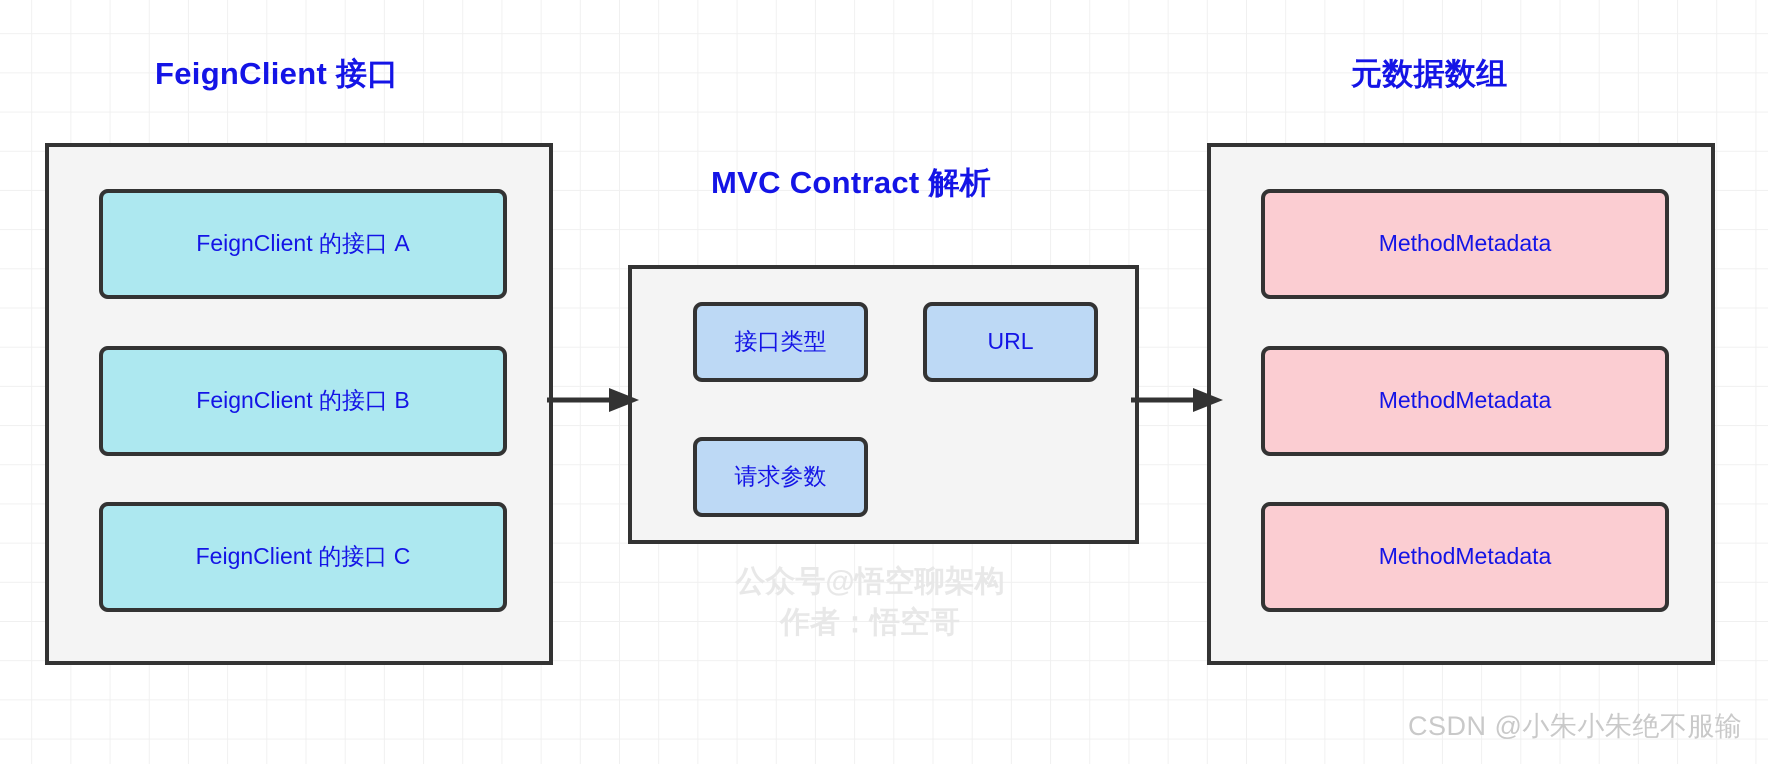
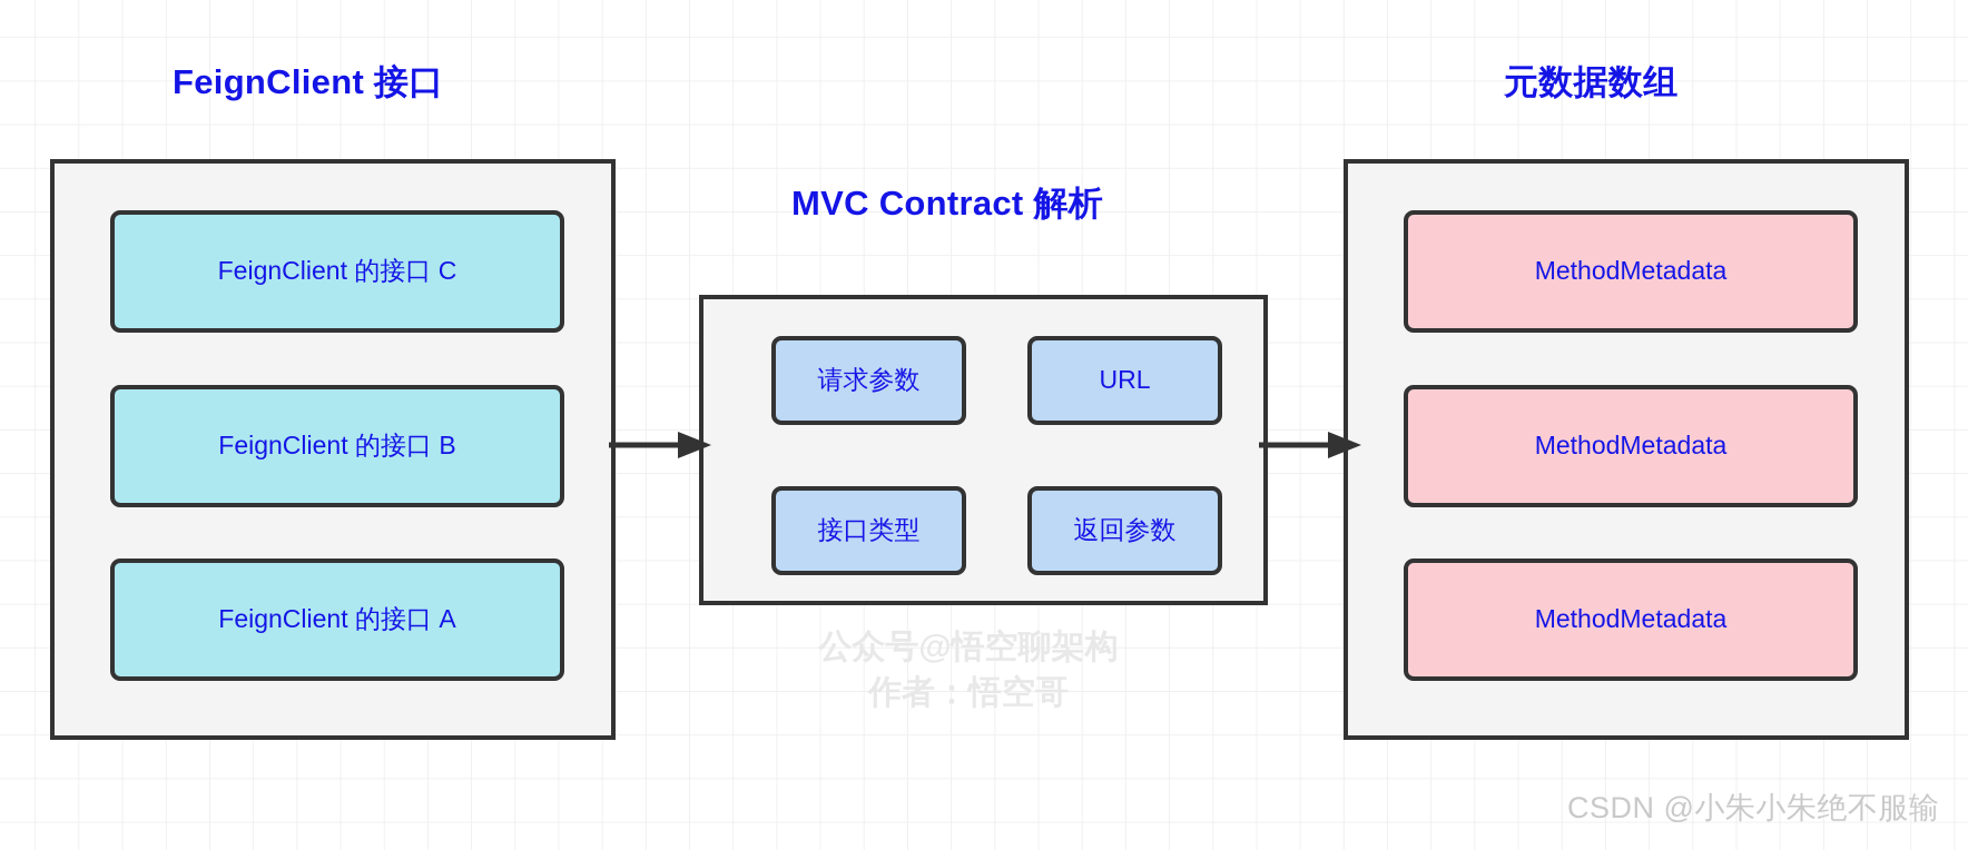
  FeignClient 接口
  MVC Contract 解析
  元数据数组
- FeignClient 的接口 A
+ FeignClient 的接口 C
  FeignClient 的接口 B
- FeignClient 的接口 C
+ FeignClient 的接口 A
- 接口类型
+ 请求参数
  URL
- 请求参数
+ 接口类型
+ 返回参数
  MethodMetadata
  MethodMetadata
  MethodMetadata
  CSDN @小朱小朱绝不服输
